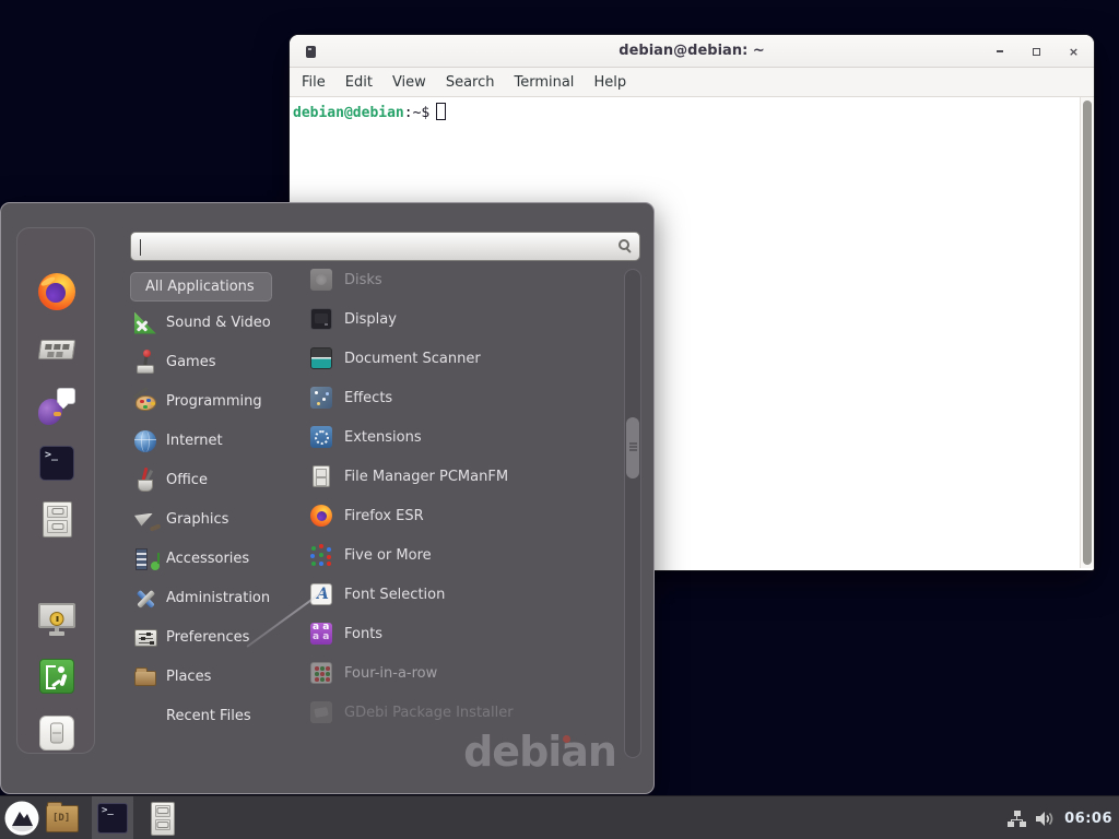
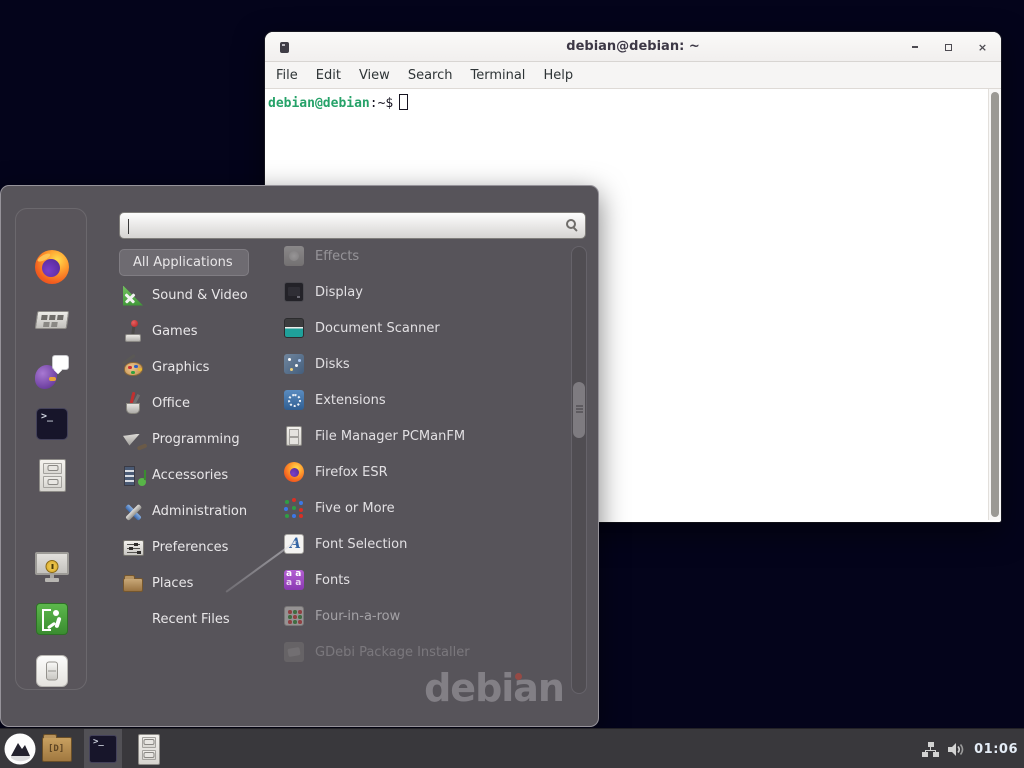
  debian@debian: ~
  ×
  File
  Edit
  View
  Search
  Terminal
  Help
  debian@debian:~$
  debian
  All Applications
  Sound & Video
  Games
- Programming
+ Graphics
- Internet
  Office
- Graphics
+ Programming
  Accessories
  Administration
  Preferences
  Places
  Recent Files
- Disks
+ Effects
  Display
  Document Scanner
- Effects
+ Disks
  Extensions
  File Manager PCManFM
  Firefox ESR
  Five or More
  Font Selection
  Fonts
  Four-in-a-row
  GDebi Package Installer
- 06:06
+ 01:06
